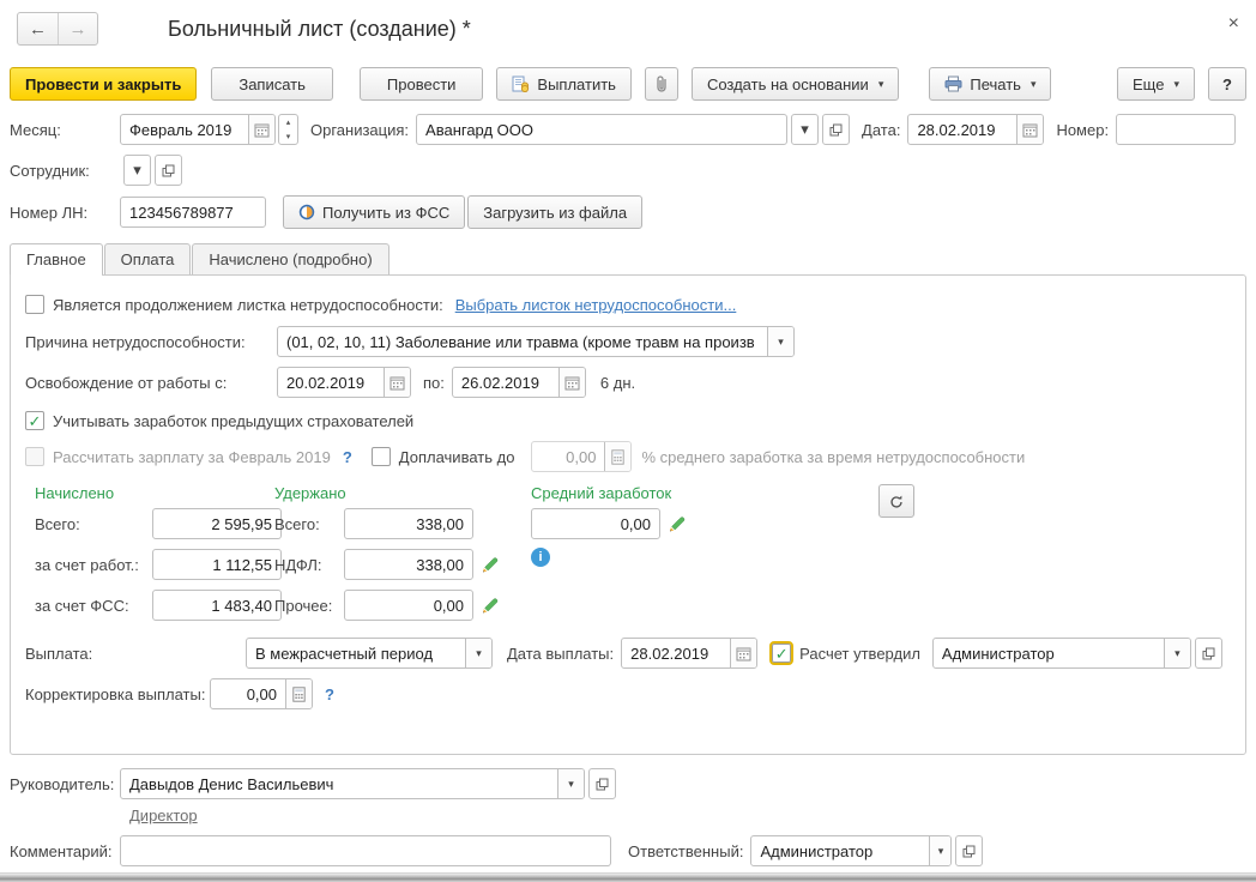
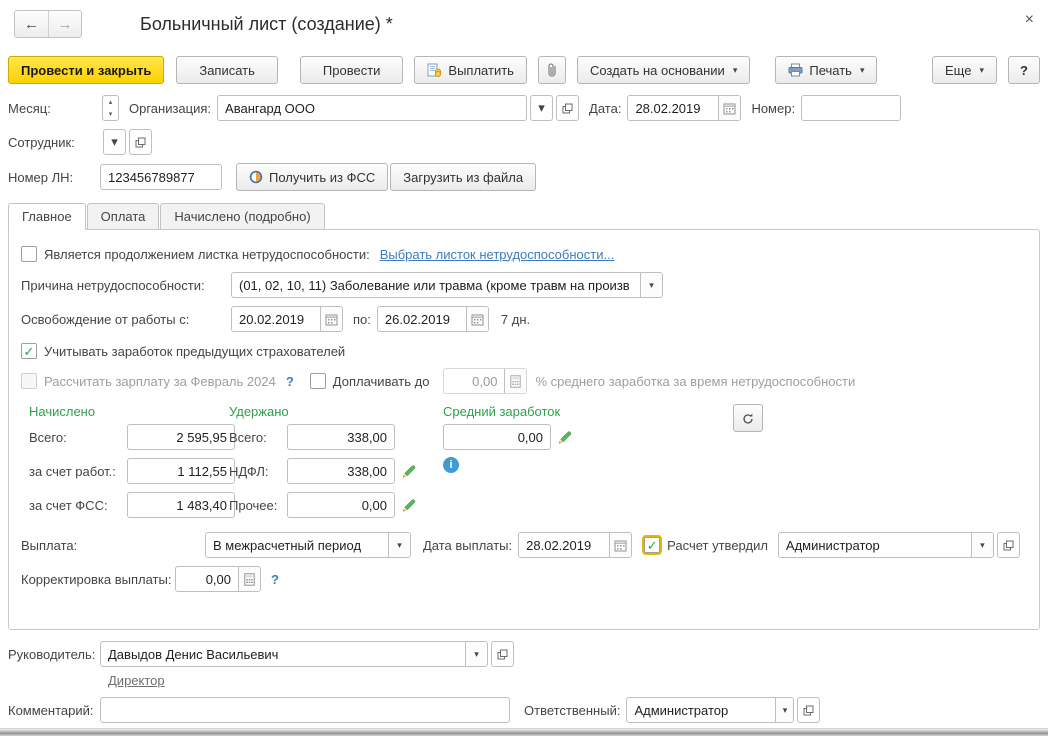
  ←
  →
  Больничный лист (создание) *
  ×
  Провести и закрыть
  Записать
  Провести
  Выплатить
  Создать на основании
  ▾
  Печать
  ▾
  Еще
  ▾
  ?
  Месяц:
- Февраль 2019
  Организация:
  Авангард ООО
  ▾
  Дата:
  28.02.2019
  Номер:
  Сотрудник:
  ▾
  Номер ЛН:
  123456789877
  Получить из ФСС
  Загрузить из файла
  Главное
  Оплата
  Начислено (подробно)
  Является продолжением листка нетрудоспособности:
  Выбрать листок нетрудоспособности...
  Причина нетрудоспособности:
  (01, 02, 10, 11) Заболевание или травма (кроме травм на произв
  ▾
  Освобождение от работы с:
  20.02.2019
  по:
  26.02.2019
- 6 дн.
+ 7 дн.
  ✓
  Учитывать заработок предыдущих страхователей
- Рассчитать зарплату за Февраль 2019
+ Рассчитать зарплату за Февраль 2024
  ?
  Доплачивать до
  0,00
  % среднего заработка за время нетрудоспособности
  Начислено
  Всего:
  2 595,95
  за счет работ.:
  1 112,55
  за счет ФСС:
  1 483,40
  Удержано
  Всего:
  338,00
  НДФЛ:
  338,00
  Прочее:
  0,00
  Средний заработок
  0,00
  i
  Выплата:
  В межрасчетный период
  ▾
  Дата выплаты:
  28.02.2019
  ✓
  Расчет утвердил
  Администратор
  ▾
  Корректировка выплаты:
  0,00
  ?
  Руководитель:
  Давыдов Денис Васильевич
  ▾
  Директор
  Комментарий:
  Ответственный:
  Администратор
  ▾
